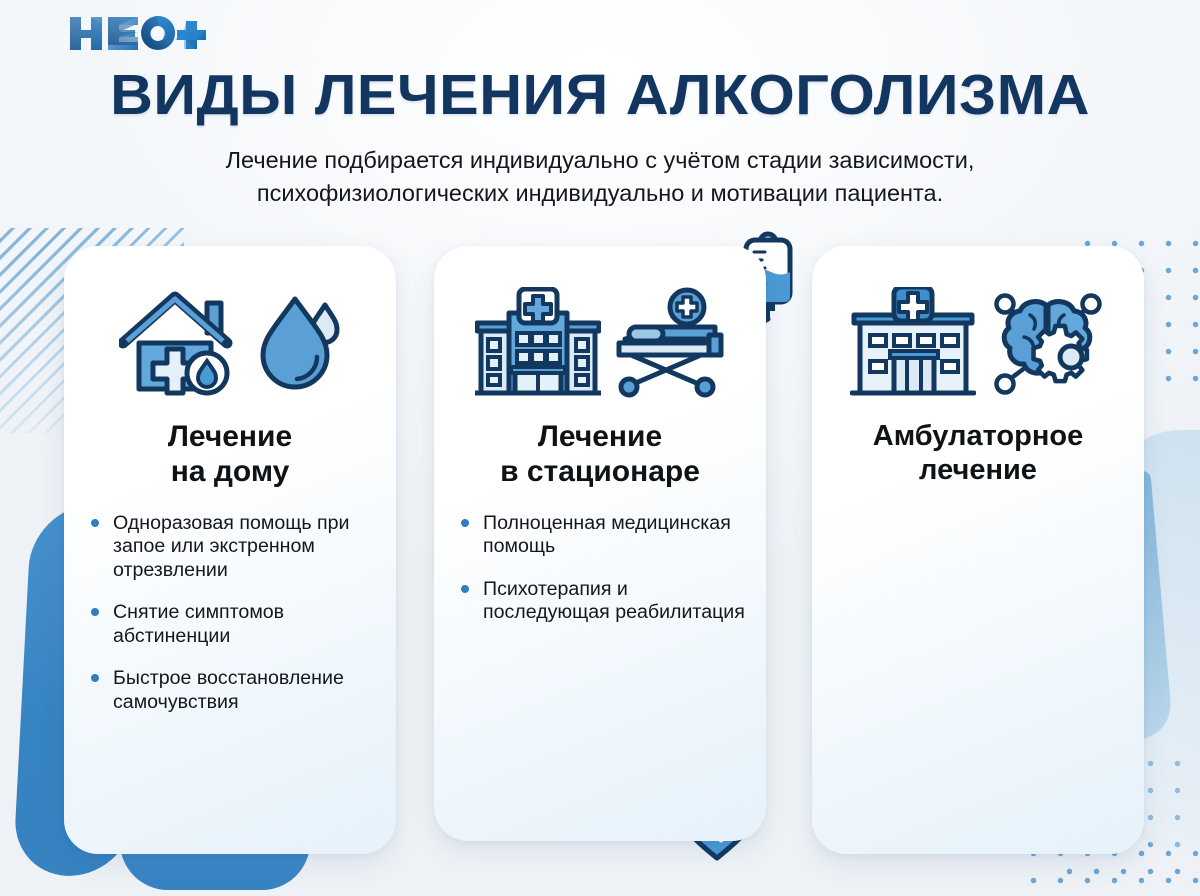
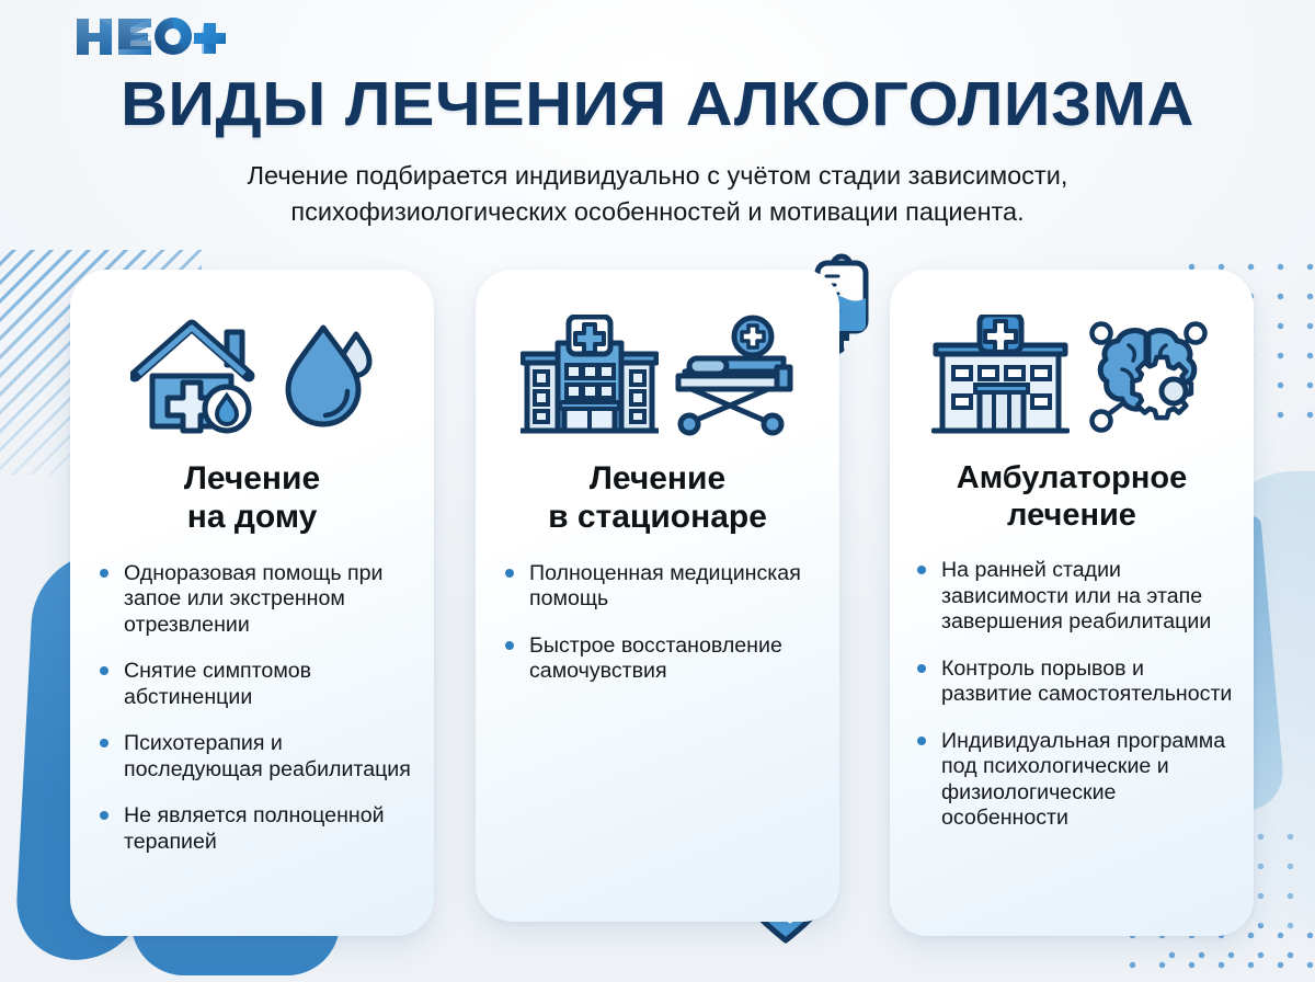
  ВИДЫ ЛЕЧЕНИЯ АЛКОГОЛИЗМА
  Лечение подбирается индивидуально с учётом стадии зависимости,
- психофизиологических индивидуально и мотивации пациента.
+ психофизиологических особенностей и мотивации пациента.
  Лечение
  на дому
  Одноразовая помощь при запое или экстренном отрезвлении
  Снятие симптомов абстиненции
- Быстрое восстановление самочувствия
+ Психотерапия и последующая реабилитация
+ Не является полноценной терапией
  Лечение
  в стационаре
  Полноценная медицинская помощь
- Психотерапия и последующая реабилитация
+ Быстрое восстановление самочувствия
  Амбулаторное
  лечение
+ На ранней стадии зависимости или на этапе завершения реабилитации
+ Контроль порывов и развитие самостоятельности
+ Индивидуальная программа под психологические и физиологические особенности
